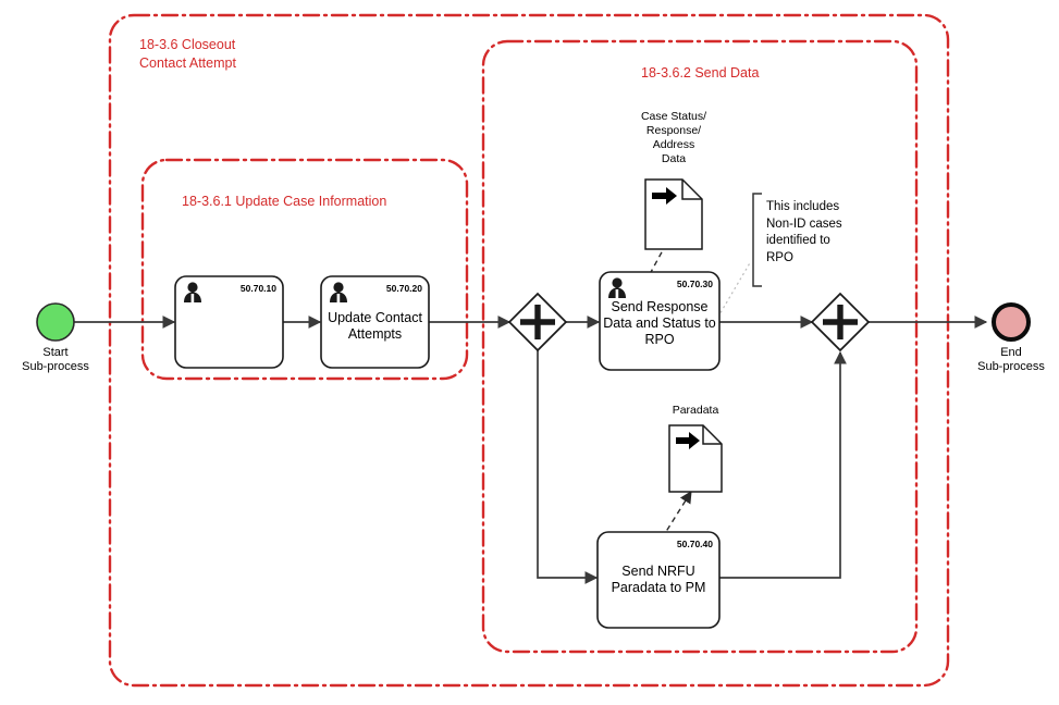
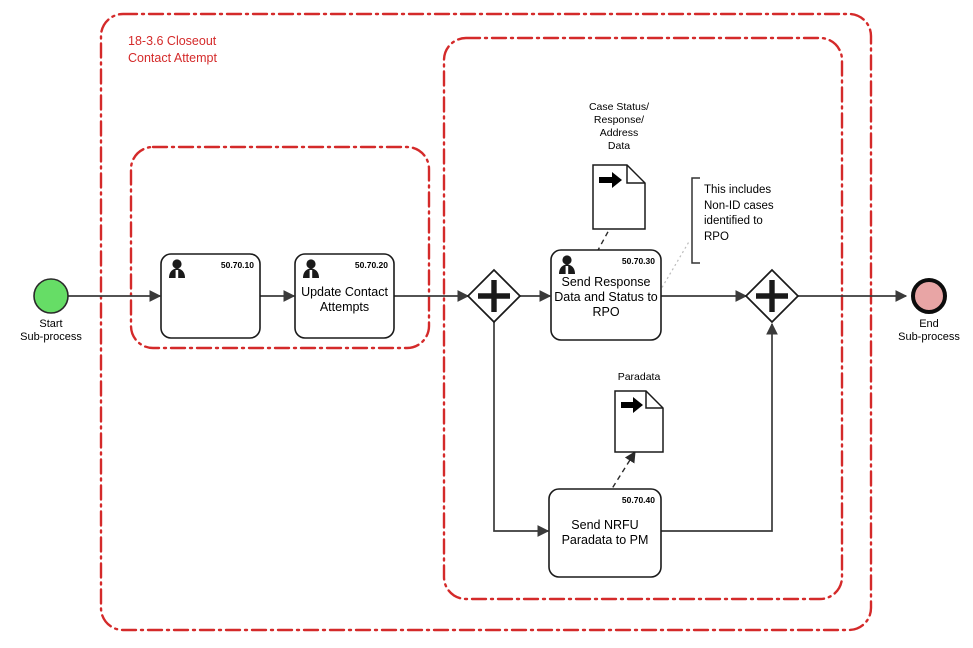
  18-3.6 Closeout
  Contact Attempt
- 18-3.6.2 Send Data
- 18-3.6.1 Update Case Information
  Start
  Sub-process
  End
  Sub-process
  50.70.10
  50.70.20
  50.70.30
  50.70.40
  Update Contact
  Attempts
  Send Response
  Data and Status to
  RPO
  Send NRFU
  Paradata to PM
  Case Status/
  Response/
  Address
  Data
  Paradata
  This includes
  Non-ID cases
  identified to
  RPO
